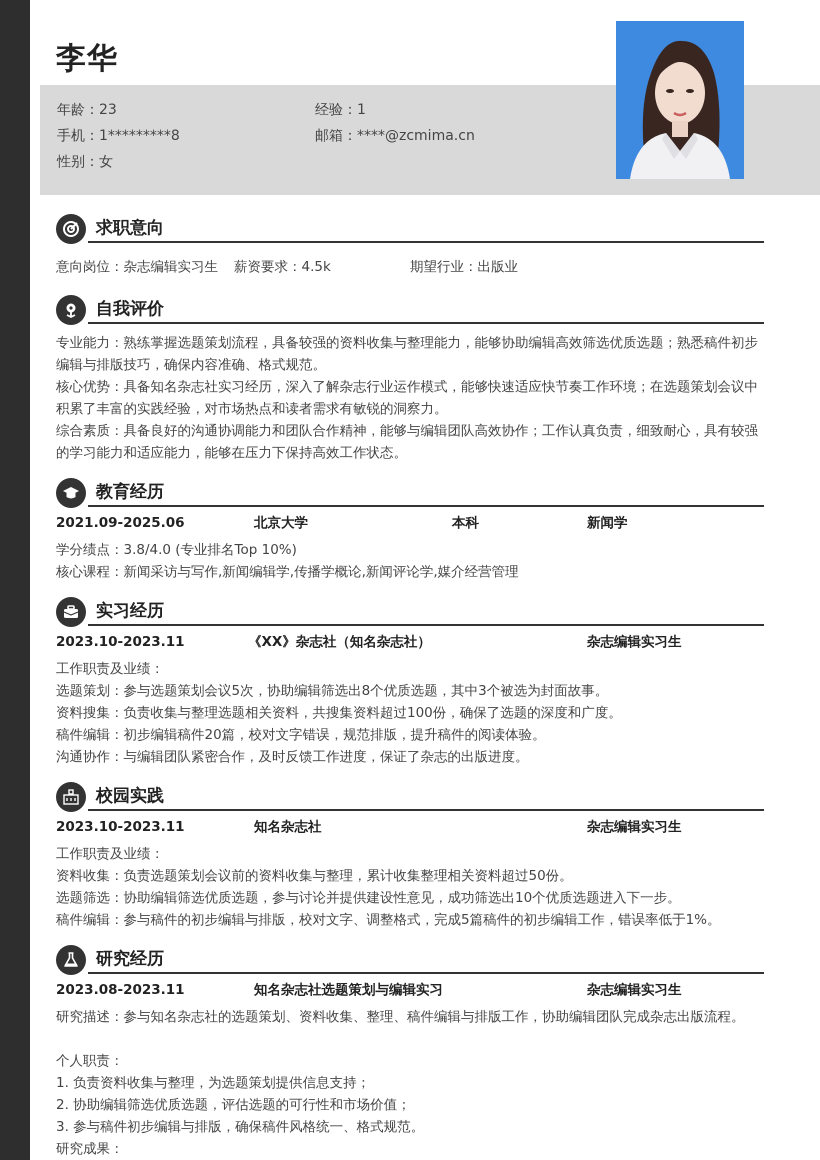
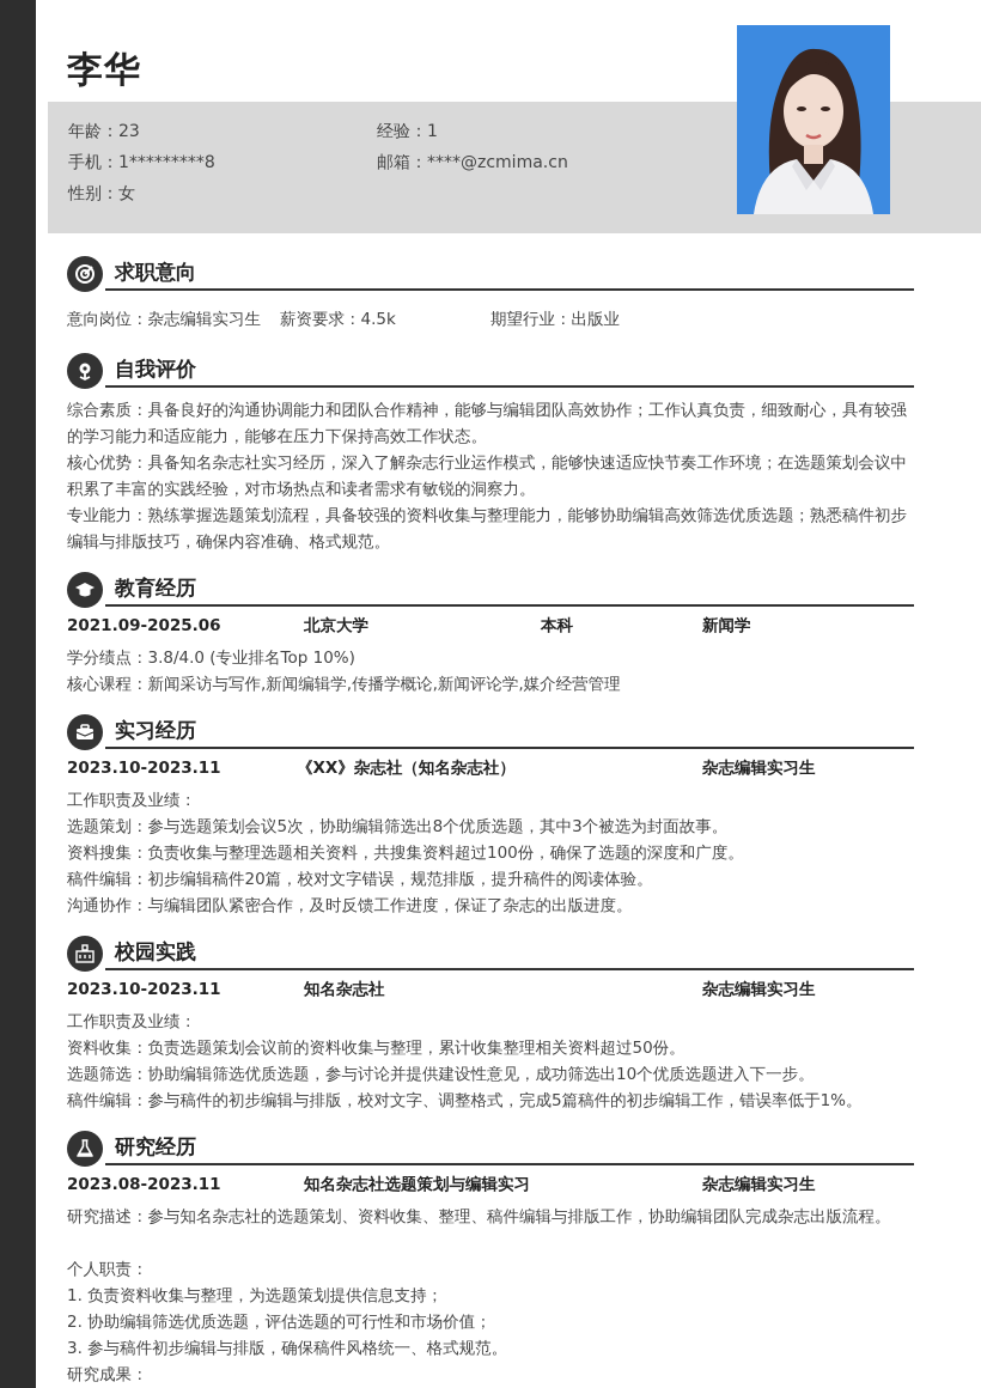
  李华
  年龄：23
  经验：1
  手机：1*********8
  邮箱：****@zcmima.cn
  性别：女
  求职意向
  意向岗位：杂志编辑实习生
  薪资要求：4.5k
  期望行业：出版业
  自我评价
- 专业能力：熟练掌握选题策划流程，具备较强的资料收集与整理能力，能够协助编辑高效筛选优质选题；熟悉稿件初步编辑与排版技巧，确保内容准确、格式规范。
+ 综合素质：具备良好的沟通协调能力和团队合作精神，能够与编辑团队高效协作；工作认真负责，细致耐心，具有较强的学习能力和适应能力，能够在压力下保持高效工作状态。
  核心优势：具备知名杂志社实习经历，深入了解杂志行业运作模式，能够快速适应快节奏工作环境；在选题策划会议中积累了丰富的实践经验，对市场热点和读者需求有敏锐的洞察力。
- 综合素质：具备良好的沟通协调能力和团队合作精神，能够与编辑团队高效协作；工作认真负责，细致耐心，具有较强的学习能力和适应能力，能够在压力下保持高效工作状态。
+ 专业能力：熟练掌握选题策划流程，具备较强的资料收集与整理能力，能够协助编辑高效筛选优质选题；熟悉稿件初步编辑与排版技巧，确保内容准确、格式规范。
  教育经历
  2021.09-2025.06
  北京大学
  本科
  新闻学
  学分绩点：3.8/4.0 (专业排名Top 10%)
  核心课程：新闻采访与写作,新闻编辑学,传播学概论,新闻评论学,媒介经营管理
  实习经历
  2023.10-2023.11
  《XX》杂志社（知名杂志社）
  杂志编辑实习生
  工作职责及业绩：
  选题策划：参与选题策划会议5次，协助编辑筛选出8个优质选题，其中3个被选为封面故事。
  资料搜集：负责收集与整理选题相关资料，共搜集资料超过100份，确保了选题的深度和广度。
  稿件编辑：初步编辑稿件20篇，校对文字错误，规范排版，提升稿件的阅读体验。
  沟通协作：与编辑团队紧密合作，及时反馈工作进度，保证了杂志的出版进度。
  校园实践
  2023.10-2023.11
  知名杂志社
  杂志编辑实习生
  工作职责及业绩：
  资料收集：负责选题策划会议前的资料收集与整理，累计收集整理相关资料超过50份。
  选题筛选：协助编辑筛选优质选题，参与讨论并提供建设性意见，成功筛选出10个优质选题进入下一步。
  稿件编辑：参与稿件的初步编辑与排版，校对文字、调整格式，完成5篇稿件的初步编辑工作，错误率低于1%。
  研究经历
  2023.08-2023.11
  知名杂志社选题策划与编辑实习
  杂志编辑实习生
  研究描述：参与知名杂志社的选题策划、资料收集、整理、稿件编辑与排版工作，协助编辑团队完成杂志出版流程。
  个人职责：
  1. 负责资料收集与整理，为选题策划提供信息支持；
  2. 协助编辑筛选优质选题，评估选题的可行性和市场价值；
  3. 参与稿件初步编辑与排版，确保稿件风格统一、格式规范。
  研究成果：
